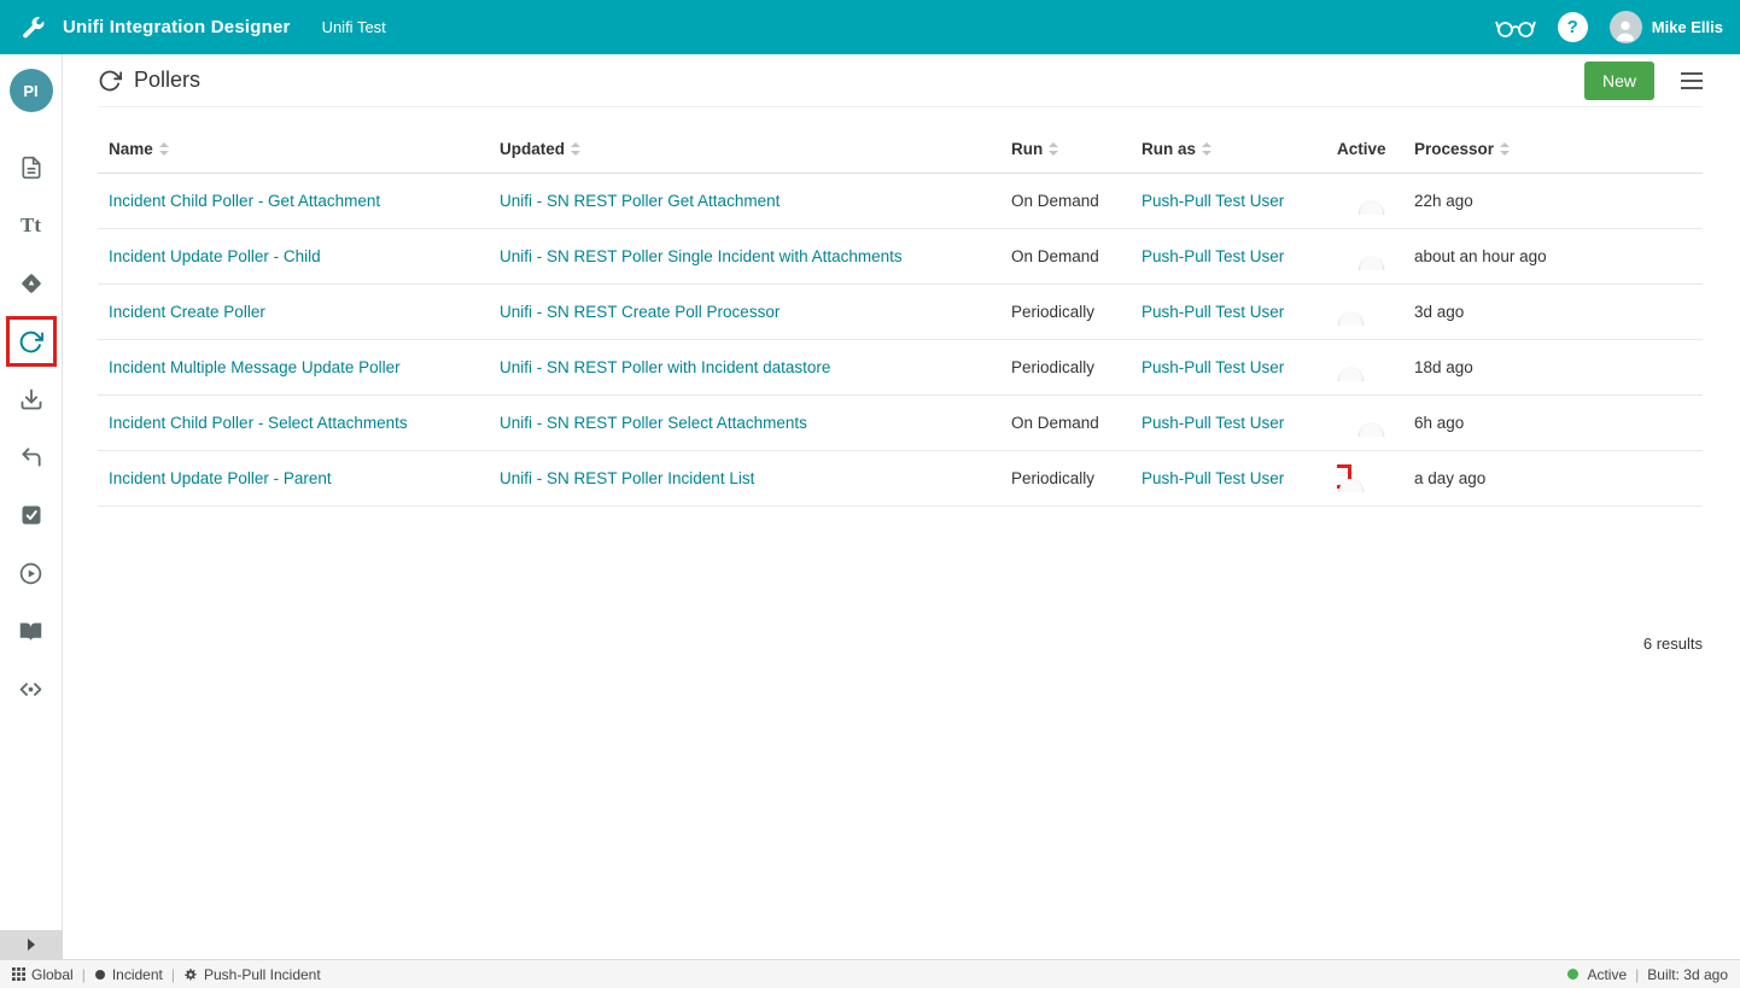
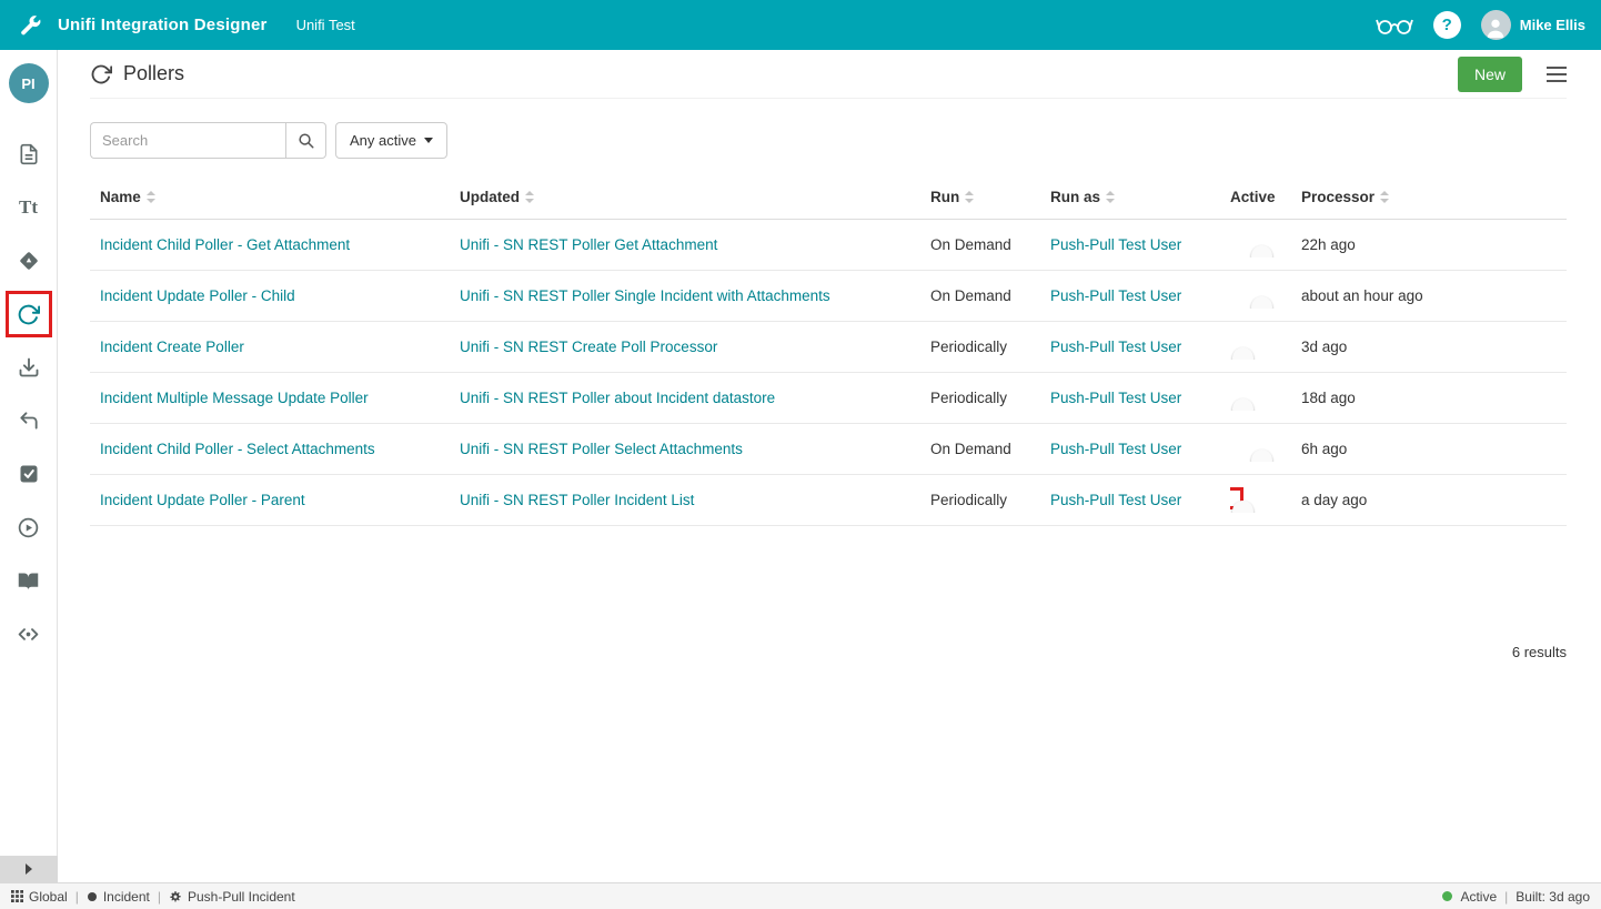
  Unifi Integration Designer
  Unifi Test
  ?
  Mike Ellis
  PI
  Tt
  Pollers
  New
+ Search
+ Any active
  Name
  Updated
  Run
  Run as
  Active
  Processor
  Incident Child Poller - Get Attachment
  Unifi - SN REST Poller Get Attachment
  On Demand
  Push-Pull Test User
  22h ago
  Incident Update Poller - Child
  Unifi - SN REST Poller Single Incident with Attachments
  On Demand
  Push-Pull Test User
  about an hour ago
  Incident Create Poller
  Unifi - SN REST Create Poll Processor
  Periodically
  Push-Pull Test User
  3d ago
  Incident Multiple Message Update Poller
- Unifi - SN REST Poller with Incident datastore
+ Unifi - SN REST Poller about Incident datastore
  Periodically
  Push-Pull Test User
  18d ago
  Incident Child Poller - Select Attachments
  Unifi - SN REST Poller Select Attachments
  On Demand
  Push-Pull Test User
  6h ago
  Incident Update Poller - Parent
  Unifi - SN REST Poller Incident List
  Periodically
  Push-Pull Test User
  a day ago
  6 results
  Global
  |
  Incident
  |
  Push-Pull Incident
  Active
  |
  Built: 3d ago
